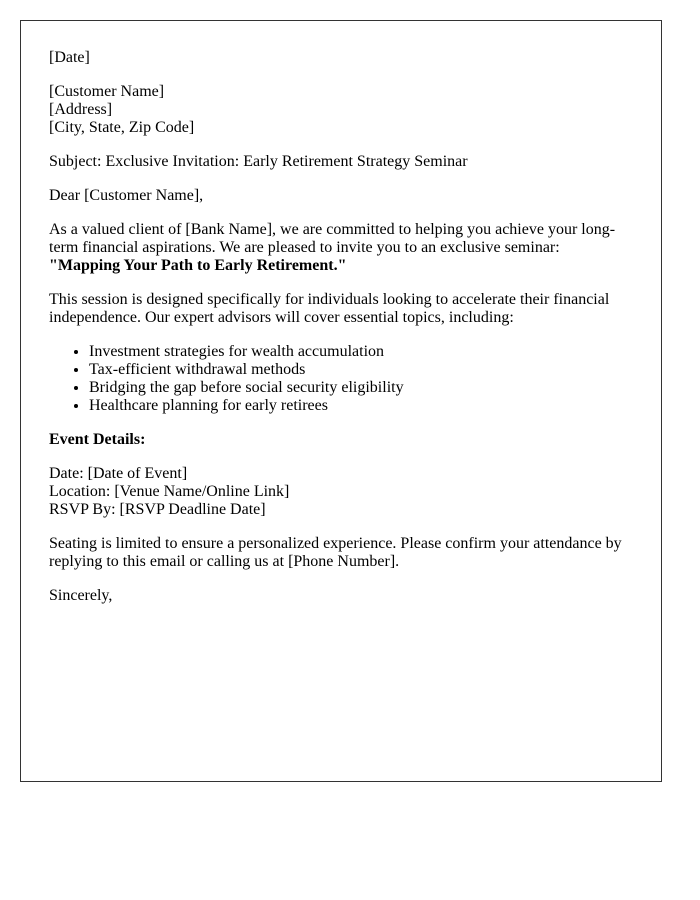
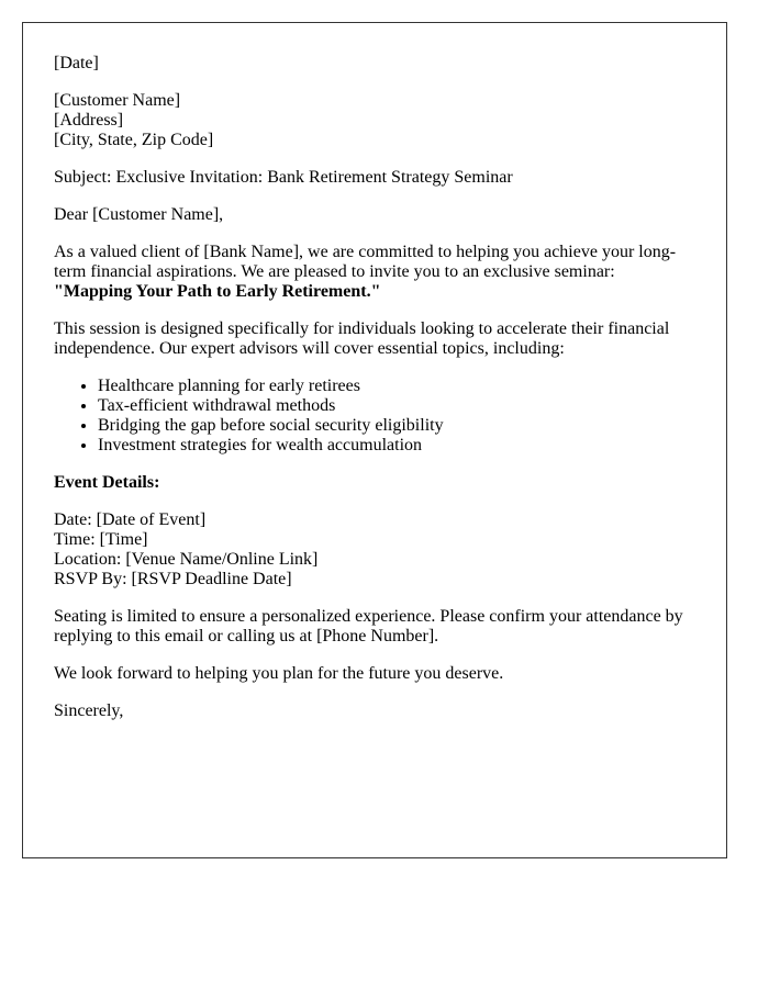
  [Date]
  [Customer Name]
  [Address]
  [City, State, Zip Code]
- Subject: Exclusive Invitation: Early Retirement Strategy Seminar
+ Subject: Exclusive Invitation: Bank Retirement Strategy Seminar
  Dear [Customer Name],
  As a valued client of [Bank Name], we are committed to helping you achieve your long-term financial aspirations. We are pleased to invite you to an exclusive seminar:
  "Mapping Your Path to Early Retirement."
  This session is designed specifically for individuals looking to accelerate their financial independence. Our expert advisors will cover essential topics, including:
- Investment strategies for wealth accumulation
+ Healthcare planning for early retirees
  Tax-efficient withdrawal methods
  Bridging the gap before social security eligibility
- Healthcare planning for early retirees
+ Investment strategies for wealth accumulation
  Event Details:
  Date: [Date of Event]
+ Time: [Time]
  Location: [Venue Name/Online Link]
  RSVP By: [RSVP Deadline Date]
  Seating is limited to ensure a personalized experience. Please confirm your attendance by replying to this email or calling us at [Phone Number].
+ We look forward to helping you plan for the future you deserve.
  Sincerely,
